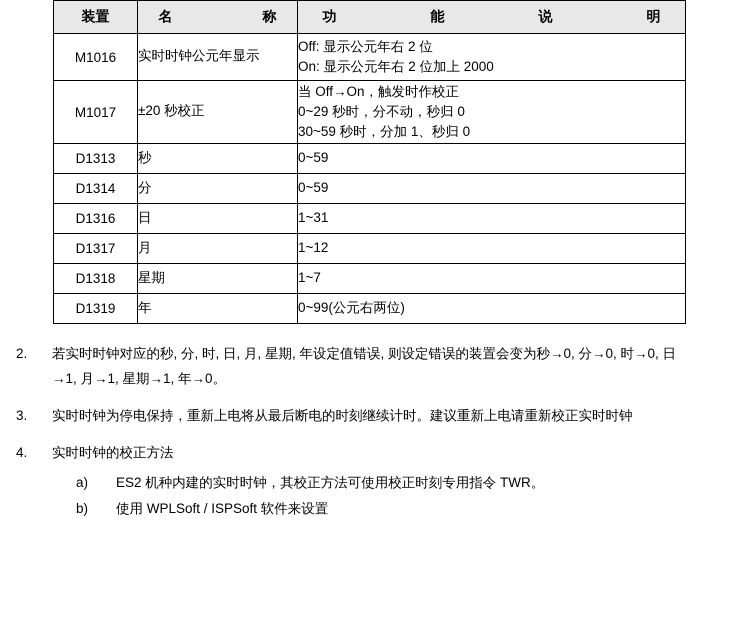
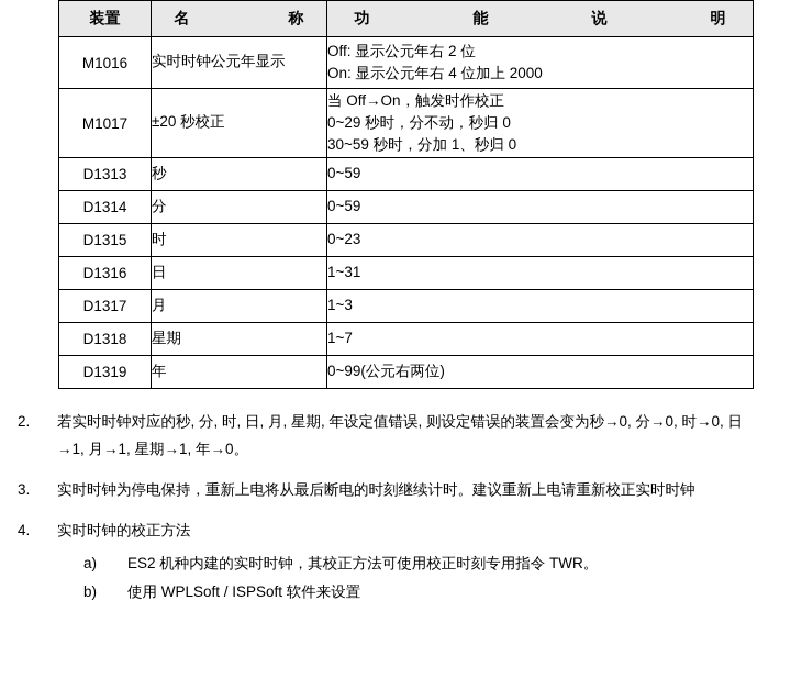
  装置	名 称	功 能 说 明
- M1016	实时时钟公元年显示	Off: 显示公元年右 2 位 On: 显示公元年右 2 位加上 2000
+ M1016	实时时钟公元年显示	Off: 显示公元年右 2 位 On: 显示公元年右 4 位加上 2000
  M1017	±20 秒校正	当 Off→On，触发时作校正 0~29 秒时，分不动，秒归 0 30~59 秒时，分加 1、秒归 0
  D1313	秒	0~59
  D1314	分	0~59
+ D1315	时	0~23
  D1316	日	1~31
- D1317	月	1~12
+ D1317	月	1~3
  D1318	星期	1~7
  D1319	年	0~99(公元右两位)
  2.
  若实时时钟对应的秒, 分, 时, 日, 月, 星期, 年设定值错误, 则设定错误的装置会变为秒→0, 分→0, 时→0, 日→1, 月→1, 星期→1, 年→0。
  3.
  实时时钟为停电保持，重新上电将从最后断电的时刻继续计时。建议重新上电请重新校正实时时钟
  4.
  实时时钟的校正方法
  a)
  ES2 机种内建的实时时钟，其校正方法可使用校正时刻专用指令 TWR。
  b)
  使用 WPLSoft / ISPSoft 软件来设置
